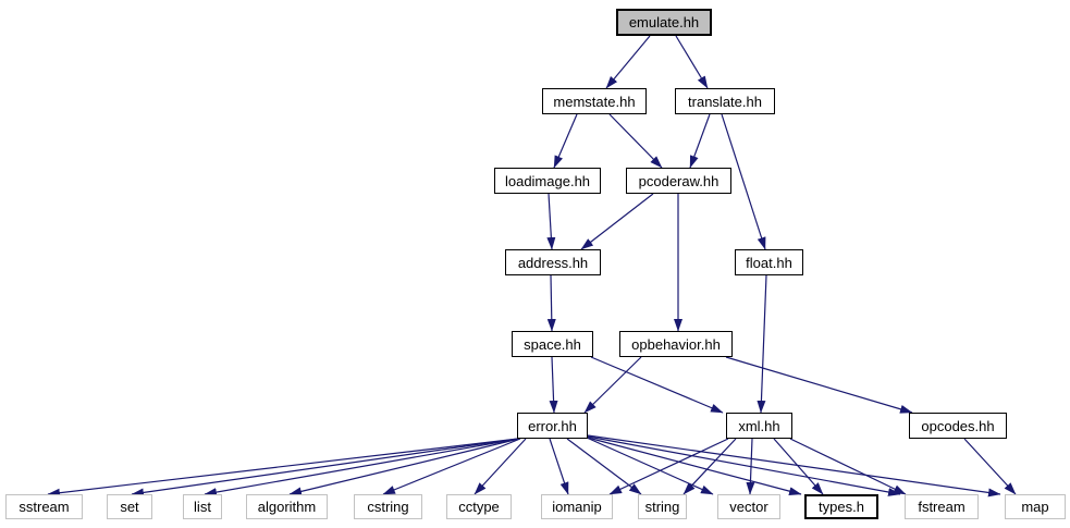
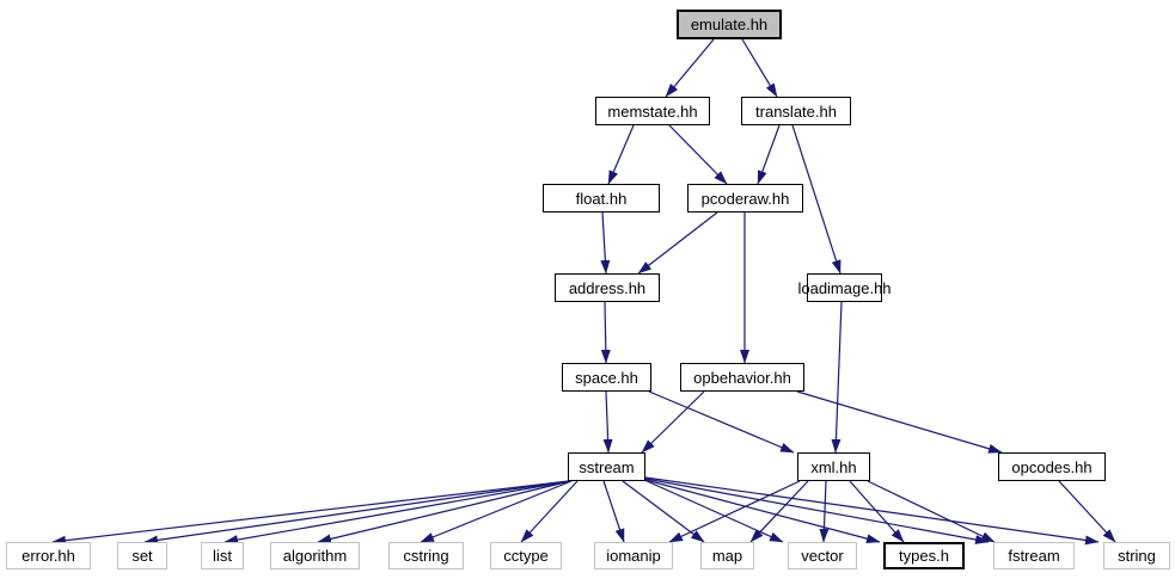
  emulate.hh
  memstate.hh
  translate.hh
- loadimage.hh
+ float.hh
  pcoderaw.hh
  address.hh
- float.hh
+ loadimage.hh
  space.hh
  opbehavior.hh
- error.hh
+ sstream
  xml.hh
  opcodes.hh
- sstream
+ error.hh
  set
  list
  algorithm
  cstring
  cctype
  iomanip
- string
+ map
  vector
  types.h
  fstream
- map
+ string
